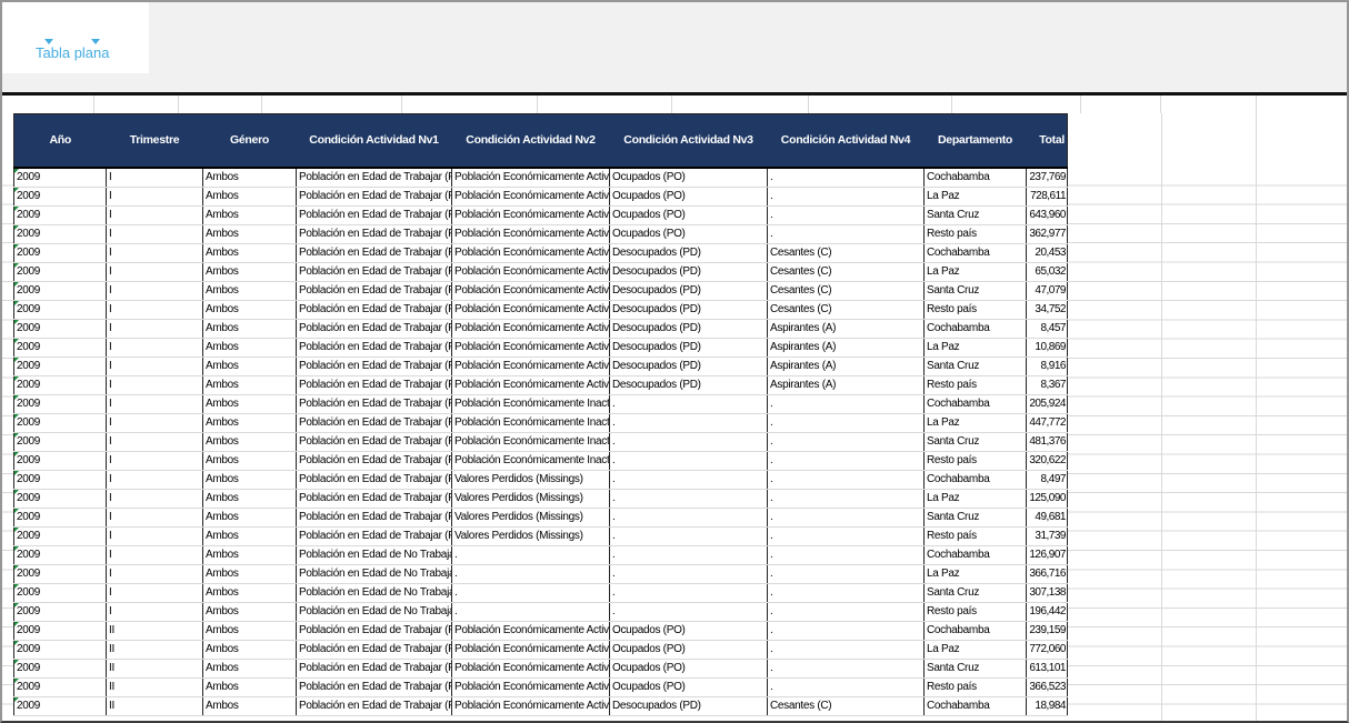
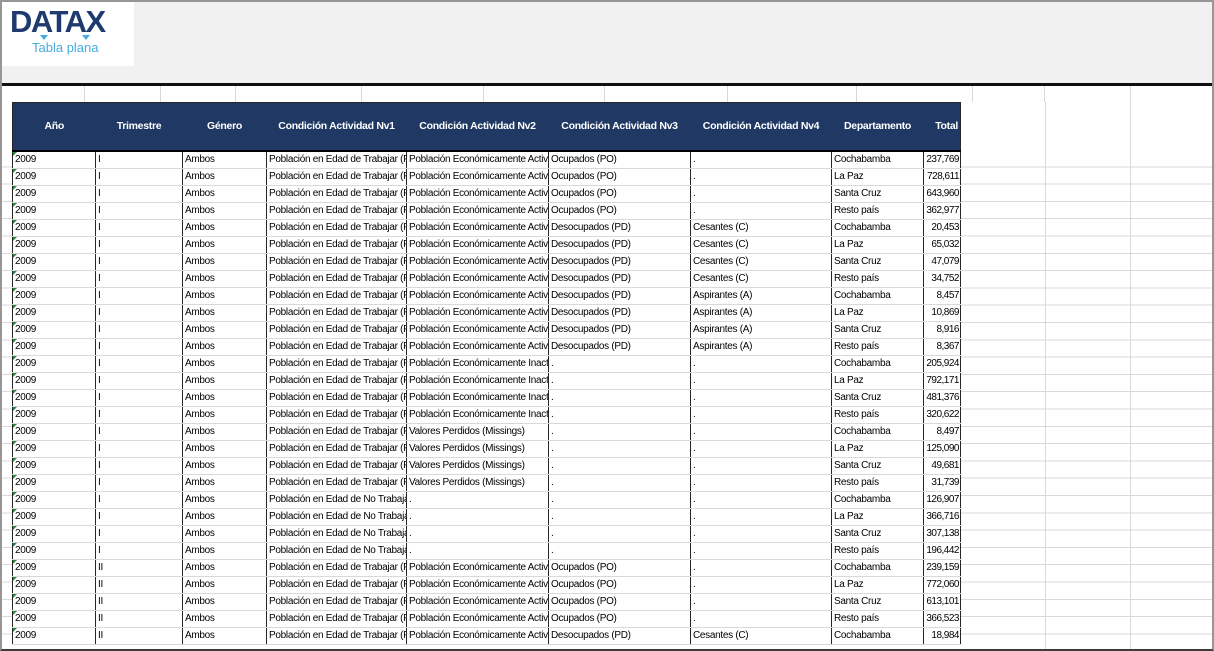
+ DATAX
  Tabla plana
  Año	Trimestre	Género	Condición Actividad Nv1	Condición Actividad Nv2	Condición Actividad Nv3	Condición Actividad Nv4	Departamento	Total
  2009	I	Ambos	Población en Edad de Trabajar (	Población Económicamente Activ	Ocupados (PO)	.	Cochabamba	237,769
  2009	I	Ambos	Población en Edad de Trabajar (	Población Económicamente Activ	Ocupados (PO)	.	La Paz	728,611
  2009	I	Ambos	Población en Edad de Trabajar (	Población Económicamente Activ	Ocupados (PO)	.	Santa Cruz	643,960
  2009	I	Ambos	Población en Edad de Trabajar (	Población Económicamente Activ	Ocupados (PO)	.	Resto país	362,977
  2009	I	Ambos	Población en Edad de Trabajar (	Población Económicamente Activ	Desocupados (PD)	Cesantes (C)	Cochabamba	20,453
  2009	I	Ambos	Población en Edad de Trabajar (	Población Económicamente Activ	Desocupados (PD)	Cesantes (C)	La Paz	65,032
  2009	I	Ambos	Población en Edad de Trabajar (	Población Económicamente Activ	Desocupados (PD)	Cesantes (C)	Santa Cruz	47,079
  2009	I	Ambos	Población en Edad de Trabajar (	Población Económicamente Activ	Desocupados (PD)	Cesantes (C)	Resto país	34,752
  2009	I	Ambos	Población en Edad de Trabajar (	Población Económicamente Activ	Desocupados (PD)	Aspirantes (A)	Cochabamba	8,457
  2009	I	Ambos	Población en Edad de Trabajar (	Población Económicamente Activ	Desocupados (PD)	Aspirantes (A)	La Paz	10,869
  2009	I	Ambos	Población en Edad de Trabajar (	Población Económicamente Activ	Desocupados (PD)	Aspirantes (A)	Santa Cruz	8,916
  2009	I	Ambos	Población en Edad de Trabajar (	Población Económicamente Activ	Desocupados (PD)	Aspirantes (A)	Resto país	8,367
  2009	I	Ambos	Población en Edad de Trabajar (	Población Económicamente Inact	.	.	Cochabamba	205,924
- 2009	I	Ambos	Población en Edad de Trabajar (	Población Económicamente Inact	.	.	La Paz	447,772
+ 2009	I	Ambos	Población en Edad de Trabajar (	Población Económicamente Inact	.	.	La Paz	792,171
  2009	I	Ambos	Población en Edad de Trabajar (	Población Económicamente Inact	.	.	Santa Cruz	481,376
  2009	I	Ambos	Población en Edad de Trabajar (	Población Económicamente Inact	.	.	Resto país	320,622
  2009	I	Ambos	Población en Edad de Trabajar (	Valores Perdidos (Missings)	.	.	Cochabamba	8,497
  2009	I	Ambos	Población en Edad de Trabajar (	Valores Perdidos (Missings)	.	.	La Paz	125,090
  2009	I	Ambos	Población en Edad de Trabajar (	Valores Perdidos (Missings)	.	.	Santa Cruz	49,681
  2009	I	Ambos	Población en Edad de Trabajar (	Valores Perdidos (Missings)	.	.	Resto país	31,739
  2009	I	Ambos	Población en Edad de No Trabaj	.	.	.	Cochabamba	126,907
  2009	I	Ambos	Población en Edad de No Trabaj	.	.	.	La Paz	366,716
  2009	I	Ambos	Población en Edad de No Trabaj	.	.	.	Santa Cruz	307,138
  2009	I	Ambos	Población en Edad de No Trabaj	.	.	.	Resto país	196,442
  2009	II	Ambos	Población en Edad de Trabajar (	Población Económicamente Activ	Ocupados (PO)	.	Cochabamba	239,159
  2009	II	Ambos	Población en Edad de Trabajar (	Población Económicamente Activ	Ocupados (PO)	.	La Paz	772,060
  2009	II	Ambos	Población en Edad de Trabajar (	Población Económicamente Activ	Ocupados (PO)	.	Santa Cruz	613,101
  2009	II	Ambos	Población en Edad de Trabajar (	Población Económicamente Activ	Ocupados (PO)	.	Resto país	366,523
  2009	II	Ambos	Población en Edad de Trabajar (	Población Económicamente Activ	Desocupados (PD)	Cesantes (C)	Cochabamba	18,984
